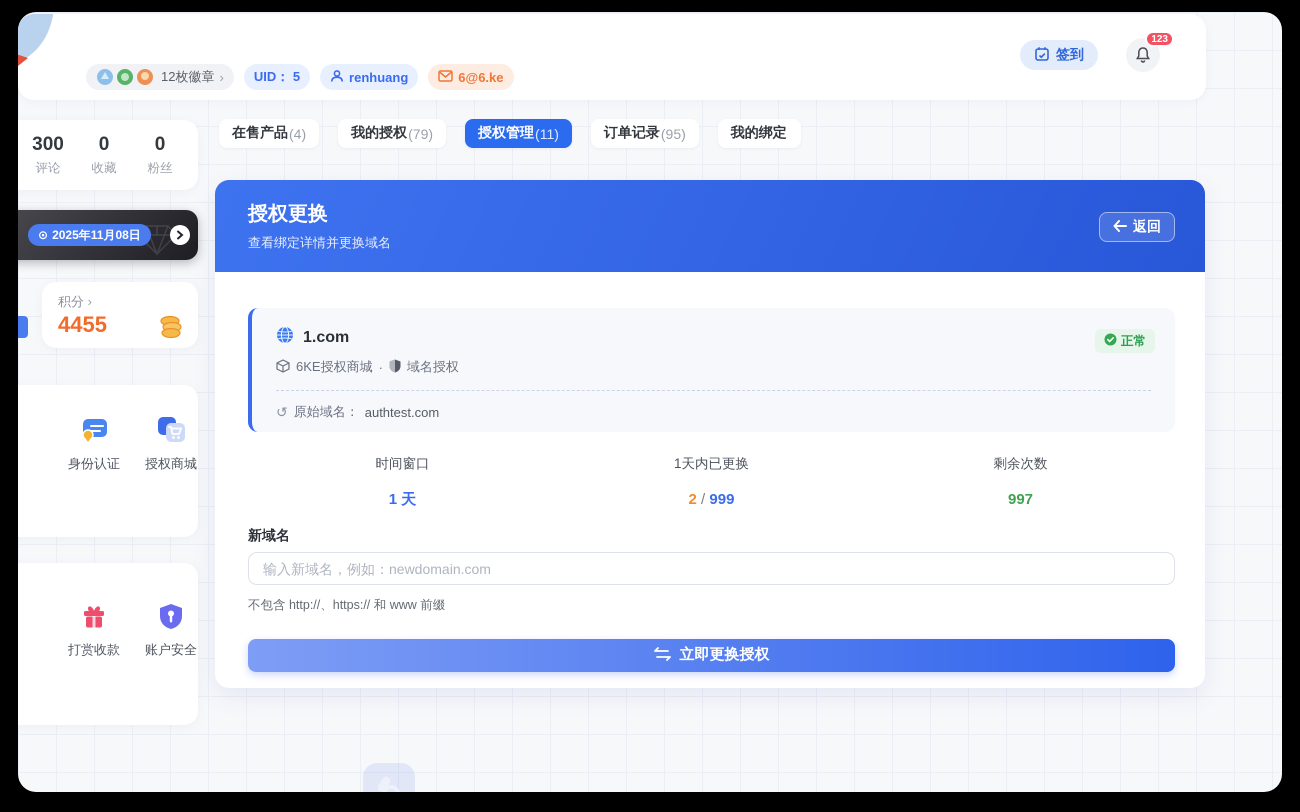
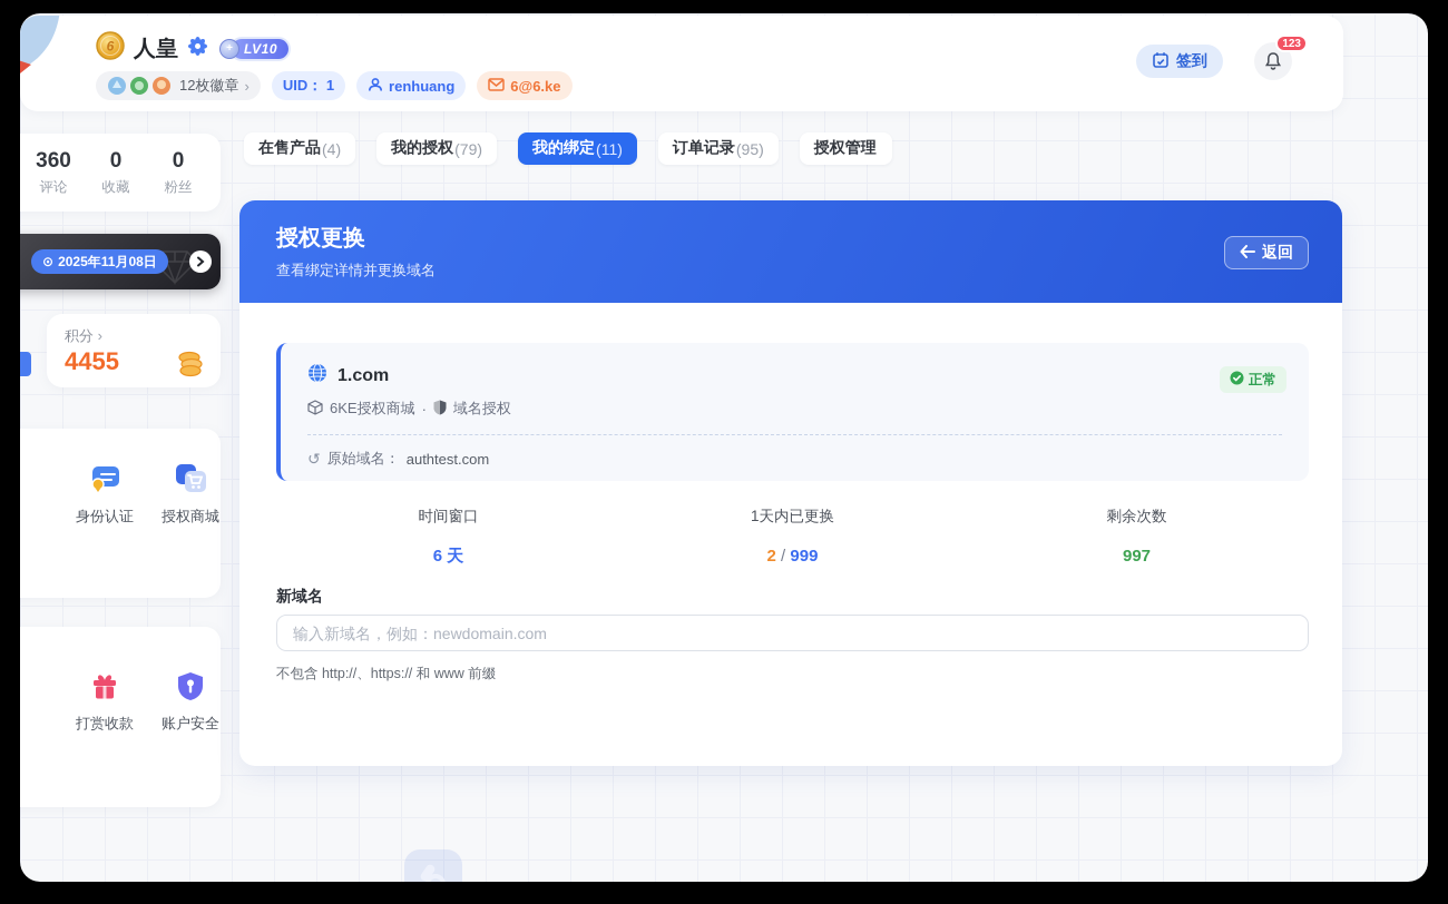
+ 6
+ 人皇
+ +
+ LV10
  12枚徽章
  ›
- UID： 5
+ UID： 1
  renhuang
  6@6.ke
  签到
  123
- 300
+ 360
  评论
  0
  收藏
  0
  粉丝
  ⊙
  2025年11月08日
  积分 ›
  4455
  身份认证
  授权商城
  打赏收款
  账户安全
  在售产品
  (4)
  我的授权
  (79)
- 授权管理
+ 我的绑定
  (11)
  订单记录
  (95)
- 我的绑定
+ 授权管理
  授权更换
  查看绑定详情并更换域名
  返回
  1.com
  正常
  6KE授权商城
  ·
  域名授权
  ↺
  原始域名：
  authtest.com
  时间窗口
- 1 天
+ 6 天
  1天内已更换
  2 / 999
  剩余次数
  997
  新域名
  输入新域名，例如：newdomain.com
  不包含 http://、https:// 和 www 前缀
- 立即更换授权
